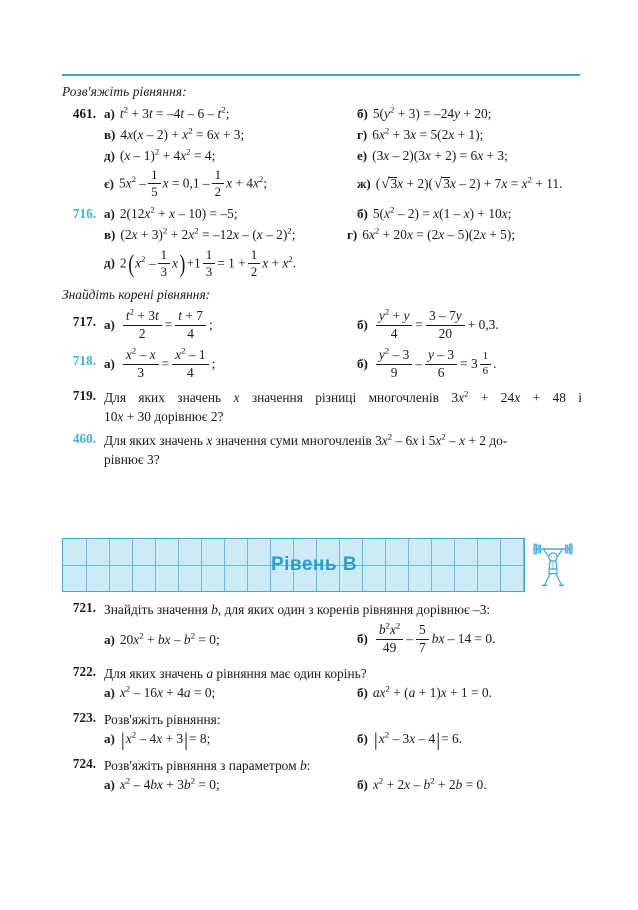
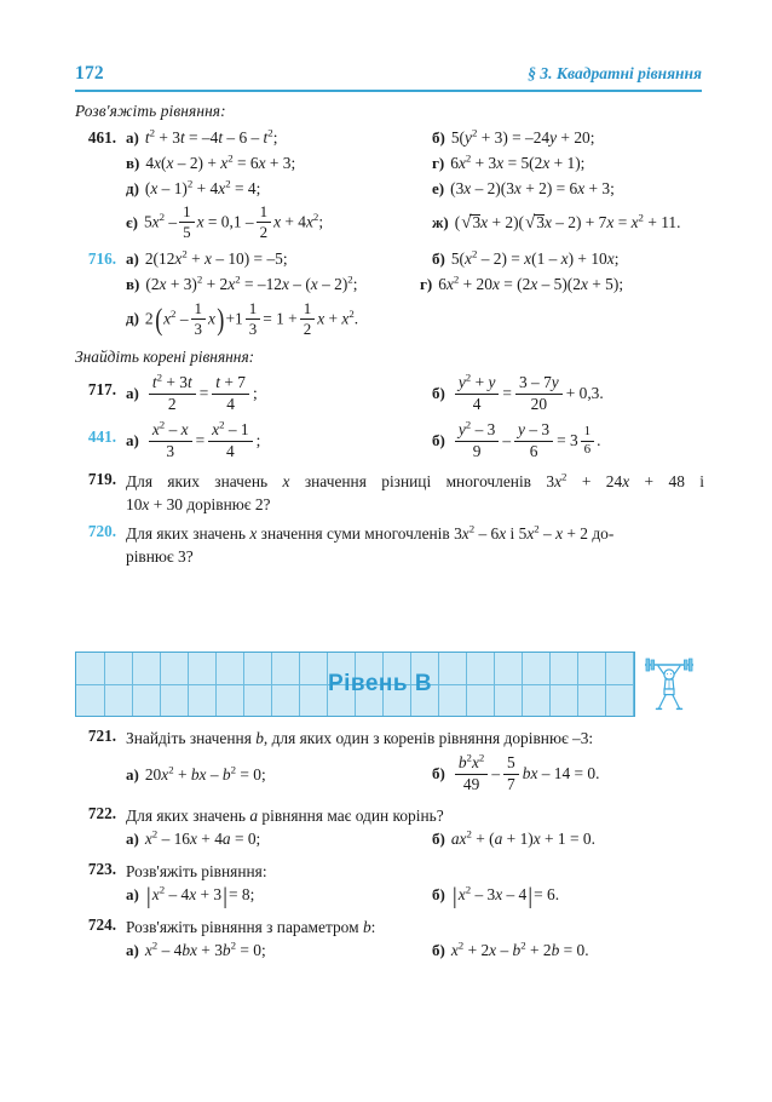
+ 172
+ § 3. Квадратні рівняння
  Розв'яжіть рівняння:
  461.
  а)
  t2 + 3t = –4t – 6 – t2;
  б)
  5(y2 + 3) = –24y + 20;
  в)
  4x(x – 2) + x2 = 6x + 3;
  г)
  6x2 + 3x = 5(2x + 1);
  д)
  (x – 1)2 + 4x2 = 4;
  е)
  (3x – 2)(3x + 2) = 6x + 3;
  є)
  5x2 –
  1
  5
  x = 0,1 –
  1
  2
  x + 4x2;
  ж)
  (√3x + 2)(√3x – 2) + 7x = x2 + 11.
  716.
  а)
  2(12x2 + x – 10) = –5;
  б)
  5(x2 – 2) = x(1 – x) + 10x;
  в)
  (2x + 3)2 + 2x2 = –12x – (x – 2)2;
  г)
  6x2 + 20x = (2x – 5)(2x + 5);
  д)
  2(x2 –
  1
  3
  x)+1
  1
  3
  = 1 +
  1
  2
  x + x2.
  Знайдіть корені рівняння:
  717.
  а)
  t2 + 3t
  2
  =
  t + 7
  4
  ;
  б)
  y2 + y
  4
  =
  3 – 7y
  20
  + 0,3.
- 718.
+ 441.
  а)
  x2 – x
  3
  =
  x2 – 1
  4
  ;
  б)
  y2 – 3
  9
  –
  y – 3
  6
  = 3
  1
  6
  .
  719.
  Для яких значень x значення різниці многочленів 3x2 + 24x + 48 і
  10x + 30 дорівнює 2?
- 460.
+ 720.
  Для яких значень x значення суми многочленів 3x2 – 6x і 5x2 – x + 2 до-
  рівнює 3?
  Рівень В
  721.
  Знайдіть значення b, для яких один з коренів рівняння дорівнює –3:
  а)
  20x2 + bx – b2 = 0;
  б)
  b2x2
  49
  –
  5
  7
  bx – 14 = 0.
  722.
  Для яких значень a рівняння має один корінь?
  а)
  x2 – 16x + 4a = 0;
  б)
  ax2 + (a + 1)x + 1 = 0.
  723.
  Розв'яжіть рівняння:
  а)
  |x2 – 4x + 3|= 8;
  б)
  |x2 – 3x – 4|= 6.
  724.
  Розв'яжіть рівняння з параметром b:
  а)
  x2 – 4bx + 3b2 = 0;
  б)
  x2 + 2x – b2 + 2b = 0.
